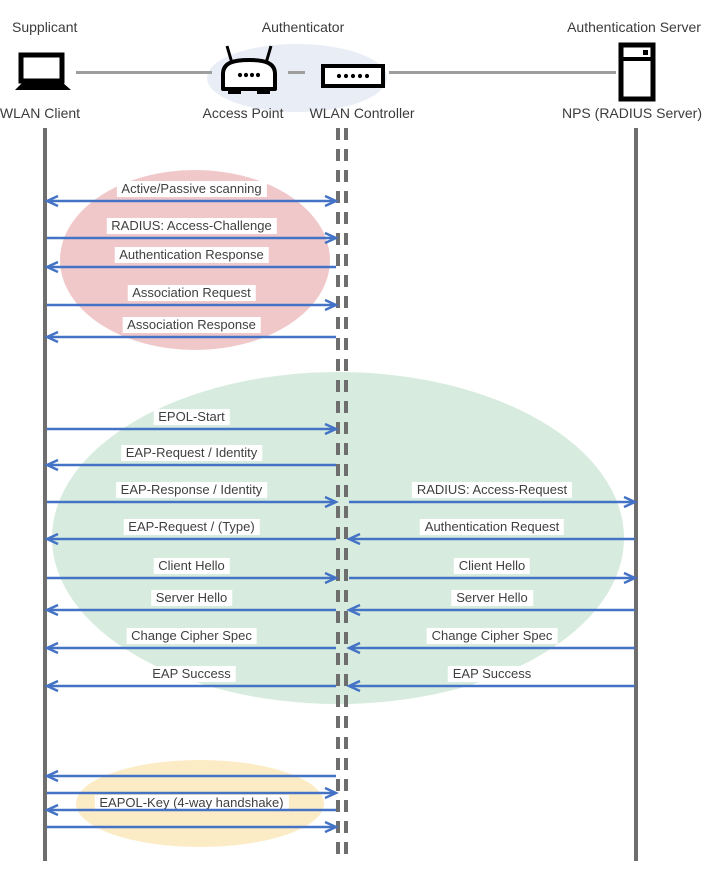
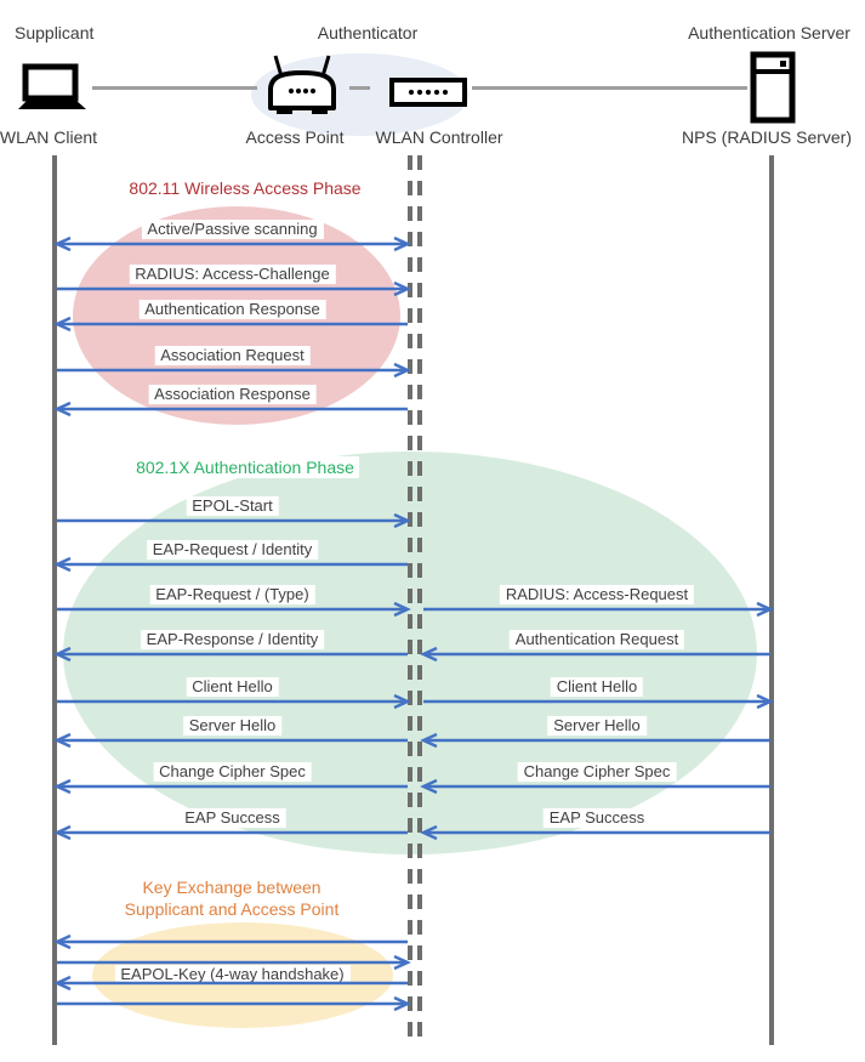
  Supplicant
  Authenticator
  Authentication Server
  WLAN Client
  Access Point
  WLAN Controller
  NPS (RADIUS Server)
+ 802.11 Wireless Access Phase
+ 802.1X Authentication Phase
+ Key Exchange between
+ Supplicant and Access Point
  Active/Passive scanning
  RADIUS: Access-Challenge
  Authentication Response
  Association Request
  Association Response
  EPOL-Start
  EAP-Request / Identity
- EAP-Response / Identity
+ EAP-Request / (Type)
  RADIUS: Access-Request
- EAP-Request / (Type)
+ EAP-Response / Identity
  Authentication Request
  Client Hello
  Client Hello
  Server Hello
  Server Hello
  Change Cipher Spec
  Change Cipher Spec
  EAP Success
  EAP Success
  EAPOL-Key (4-way handshake)
